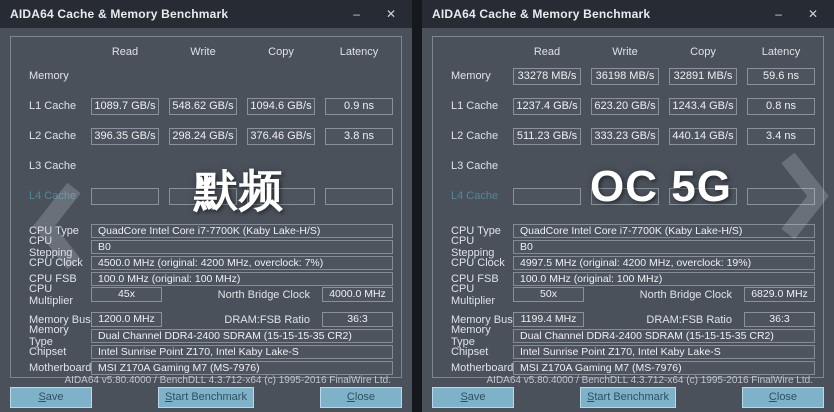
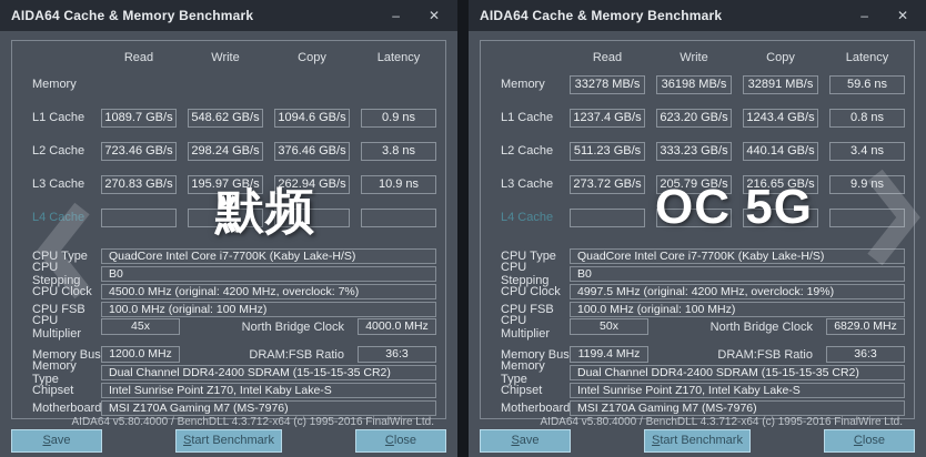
  AIDA64 Cache & Memory Benchmark
  –
  ✕
  Read
  Write
  Copy
  Latency
  Memory
  L1 Cache
  1089.7 GB/s
  548.62 GB/s
  1094.6 GB/s
  0.9 ns
  L2 Cache
- 396.35 GB/s
+ 723.46 GB/s
  298.24 GB/s
  376.46 GB/s
  3.8 ns
  L3 Cache
+ 270.83 GB/s
+ 195.97 GB/s
+ 262.94 GB/s
+ 10.9 ns
  L4 Cache
  CPU Type
  QuadCore Intel Core i7-7700K (Kaby Lake-H/S)
  CPU Stepping
  B0
  CPU Clock
  4500.0 MHz (original: 4200 MHz, overclock: 7%)
  CPU FSB
  100.0 MHz (original: 100 MHz)
  CPU Multiplier
  45x
  North Bridge Clock
  4000.0 MHz
  Memory Bus
  1200.0 MHz
  DRAM:FSB Ratio
  36:3
  Memory Type
  Dual Channel DDR4-2400 SDRAM (15-15-15-35 CR2)
  Chipset
  Intel Sunrise Point Z170, Intel Kaby Lake-S
  Motherboard
  MSI Z170A Gaming M7 (MS-7976)
  AIDA64 v5.80.4000 / BenchDLL 4.3.712-x64 (c) 1995-2016 FinalWire Ltd.
  默频
  Save
  Start Benchmark
  Close
  AIDA64 Cache & Memory Benchmark
  –
  ✕
  Read
  Write
  Copy
  Latency
  Memory
  33278 MB/s
  36198 MB/s
  32891 MB/s
  59.6 ns
  L1 Cache
  1237.4 GB/s
  623.20 GB/s
  1243.4 GB/s
  0.8 ns
  L2 Cache
  511.23 GB/s
  333.23 GB/s
  440.14 GB/s
  3.4 ns
  L3 Cache
+ 273.72 GB/s
+ 205.79 GB/s
+ 216.65 GB/s
+ 9.9 ns
  L4 Cache
  CPU Type
  QuadCore Intel Core i7-7700K (Kaby Lake-H/S)
  CPU Stepping
  B0
  CPU Clock
  4997.5 MHz (original: 4200 MHz, overclock: 19%)
  CPU FSB
  100.0 MHz (original: 100 MHz)
  CPU Multiplier
  50x
  North Bridge Clock
  6829.0 MHz
  Memory Bus
  1199.4 MHz
  DRAM:FSB Ratio
  36:3
  Memory Type
  Dual Channel DDR4-2400 SDRAM (15-15-15-35 CR2)
  Chipset
  Intel Sunrise Point Z170, Intel Kaby Lake-S
  Motherboard
  MSI Z170A Gaming M7 (MS-7976)
  AIDA64 v5.80.4000 / BenchDLL 4.3.712-x64 (c) 1995-2016 FinalWire Ltd.
  OC 5G
  Save
  Start Benchmark
  Close
